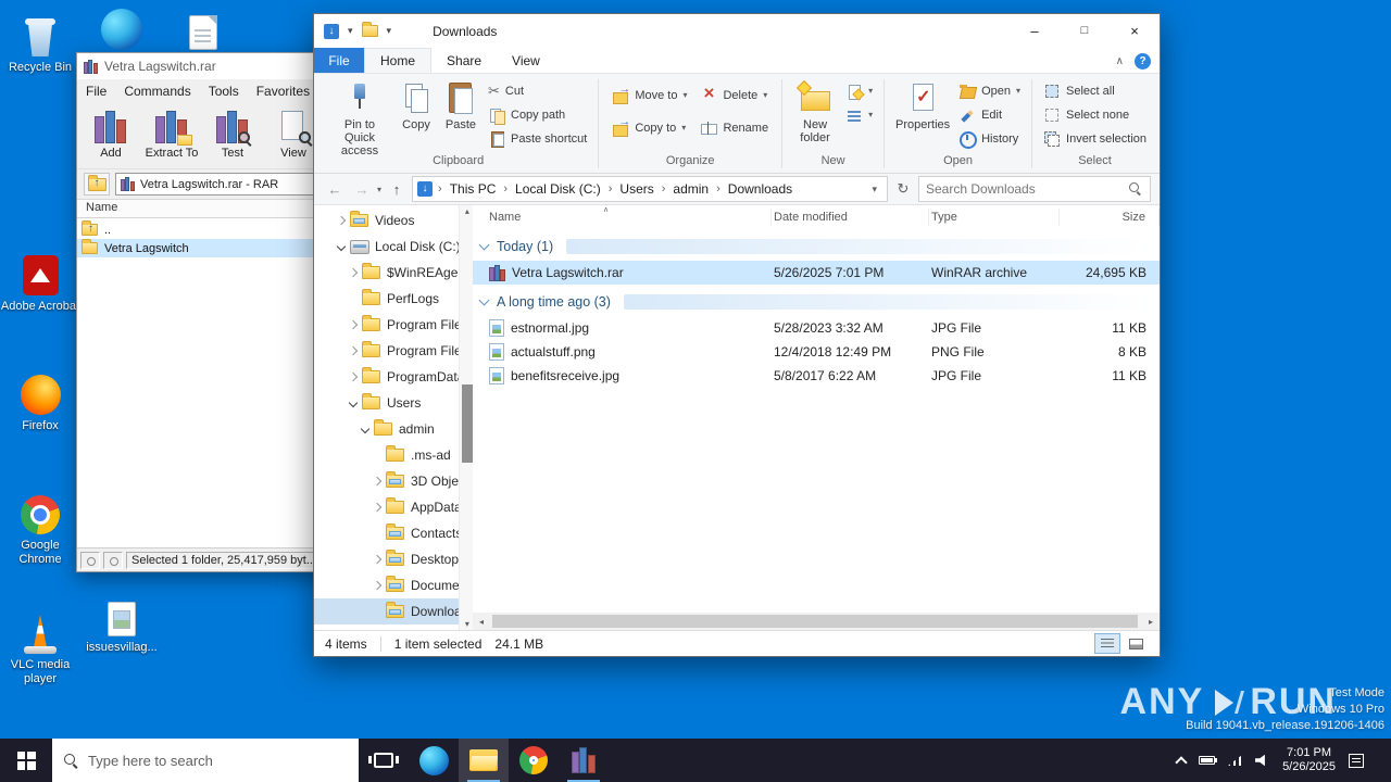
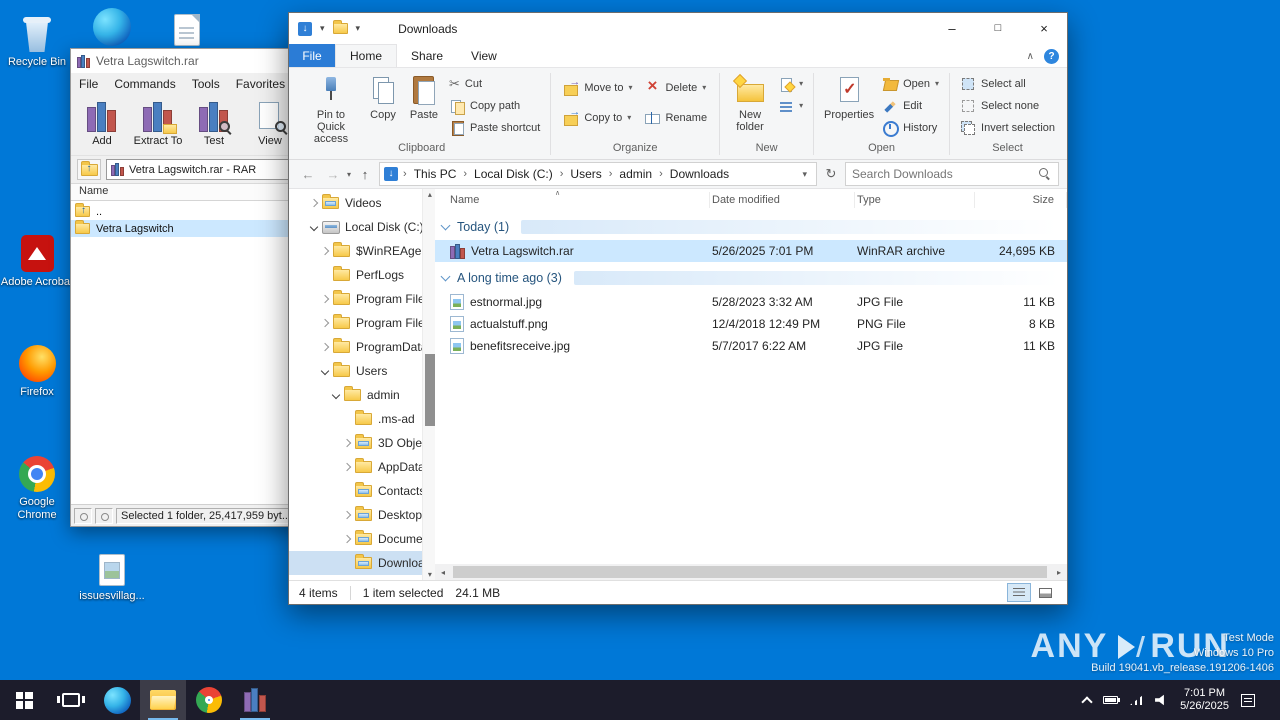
  Recycle Bin
  Adobe Acroba
  Firefox
  Google Chrome
- VLC media player
  issuesvillag...
  Vetra Lagswitch.rar
  File
  Commands
  Tools
  Favorites
  Add
  Extract To
  Test
  View
  Vetra Lagswitch.rar - RAR
  Name
  ..
  Vetra Lagswitch
  Selected 1 folder, 25,417,959 byt..
  ▾
  ▾
  Downloads
  –
  □
  ×
  File
  Home
  Share
  View
  ∧
  ?
  Pin to Quick access
  Copy
  Paste
  ✂
  Cut
  Copy path
  Paste shortcut
  Clipboard
  Move to
  ▾
  Copy to
  ▾
  Delete
  ▾
  Rename
  Organize
  New folder
  ▾
  ▾
  New
  Properties
  Open
  ▾
  Edit
  History
  Open
  Select all
  Select none
  Invert selection
  Select
  ←
  →
  ▾
  ↑
  ›
  This PC
  ›
  Local Disk (C:)
  ›
  Users
  ›
  admin
  ›
  Downloads
  ▾
  ↻
  Search Downloads
  Videos
  Local Disk (C:
  $WinREAge
  PerfLogs
  Program Fil
  Program Fil
  ProgramDat
  Users
  admin
  .ms-ad
  AppDat
  Contact
  Desktop
  ▴
  ▾
  Name
  Date modified
  Type
  Size
  Today (1)
  Vetra Lagswitch.rar
  5/26/2025 7:01 PM
  WinRAR archive
  24,695 KB
  A long time ago (3)
  estnormal.jpg
  5/28/2023 3:32 AM
  JPG File
  11 KB
  actualstuff.png
  12/4/2018 12:49 PM
  PNG File
  8 KB
  benefitsreceive.jpg
- 5/8/2017 6:22 AM
+ 5/7/2017 6:22 AM
  JPG File
  11 KB
  ◂
  ▸
  4 items
  1 item selected
  24.1 MB
  ANY
  RUN
  Test Mode
  Windows 10 Pro
  Build 19041.vb_release.191206-1406
- Type here to search
  7:01 PM
  5/26/2025
